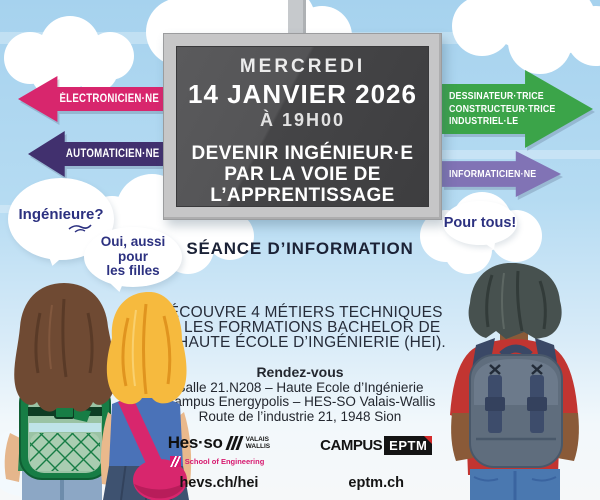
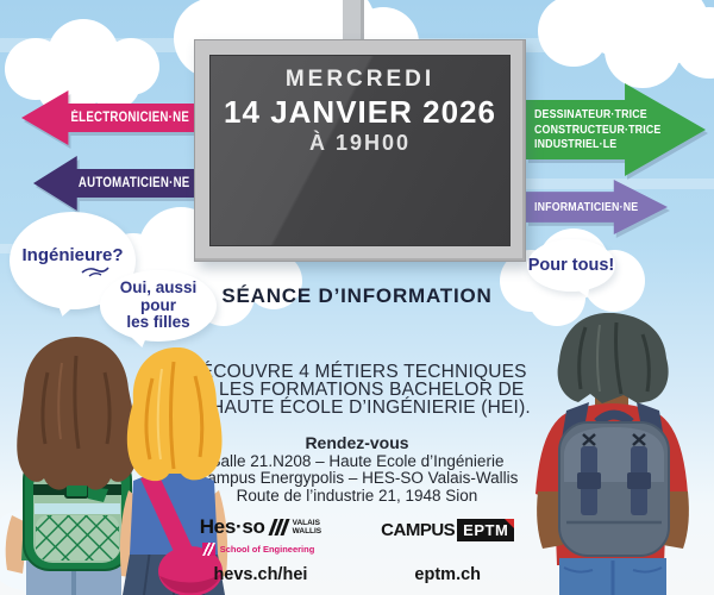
  ÉLECTRONICIEN·NE
  AUTOMATICIEN·NE
  DESSINATEUR·TRICE
  CONSTRUCTEUR·TRICE
  INDUSTRIEL·LE
  INFORMATICIEN·NE
  MERCREDI
  14 JANVIER 2026
  À 19H00
- DEVENIR INGÉNIEUR·E
- PAR LA VOIE DE
- L’APPRENTISSAGE
  Ingénieure?
  Oui, aussi
  pour
  les filles
  Pour tous!
  SÉANCE D’INFORMATION
  COUVRE 4 MÉTIERS TECHNIQUES
  LES FORMATIONS BACHELOR DE
  HAUTE ÉCOLE D’INGÉNIERIE (HEI).
  Rendez-vous
  alle 21.N208 – Haute Ecole d’Ingénierie
  ampus Energypolis – HES-SO Valais-Wallis
  Route de l’industrie 21, 1948 Sion
  Hes·so
  School of Engineering
  hevs.ch/hei
  CAMPUS
  EPTM
  eptm.ch
